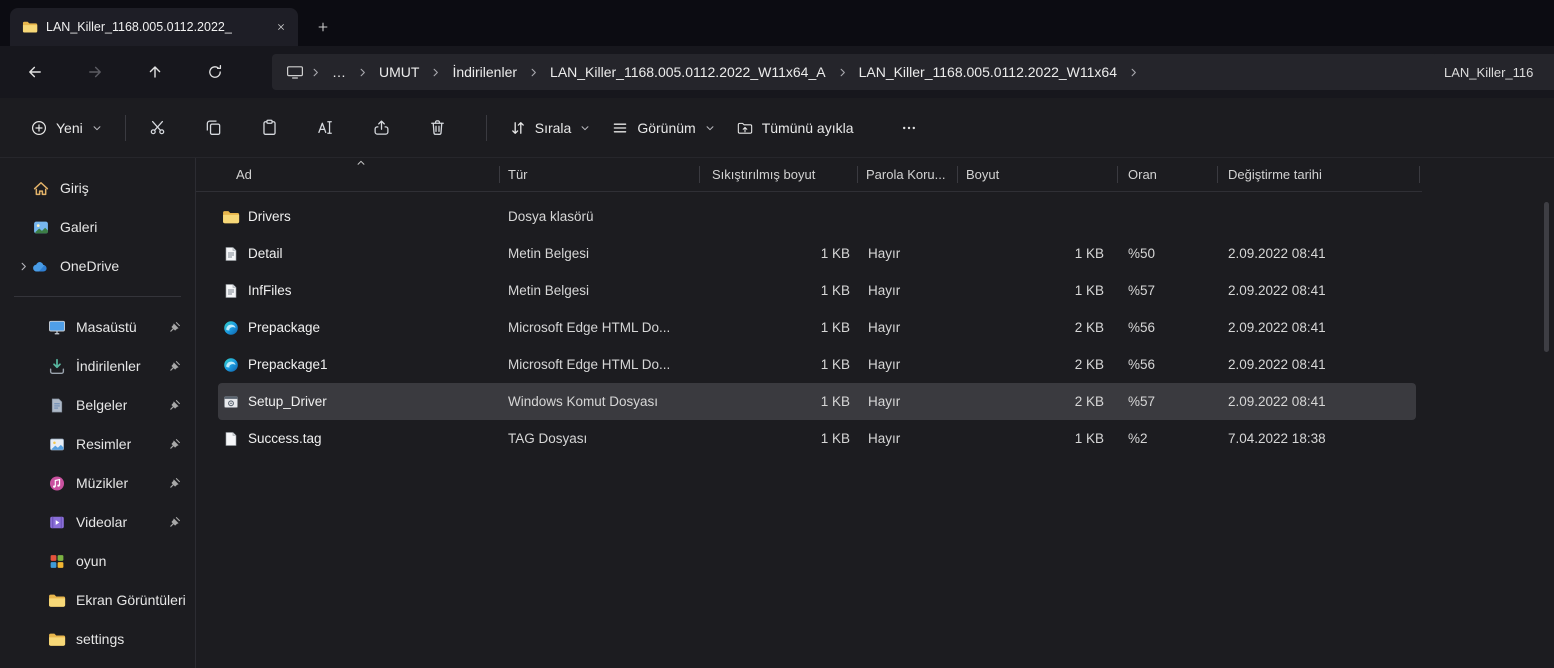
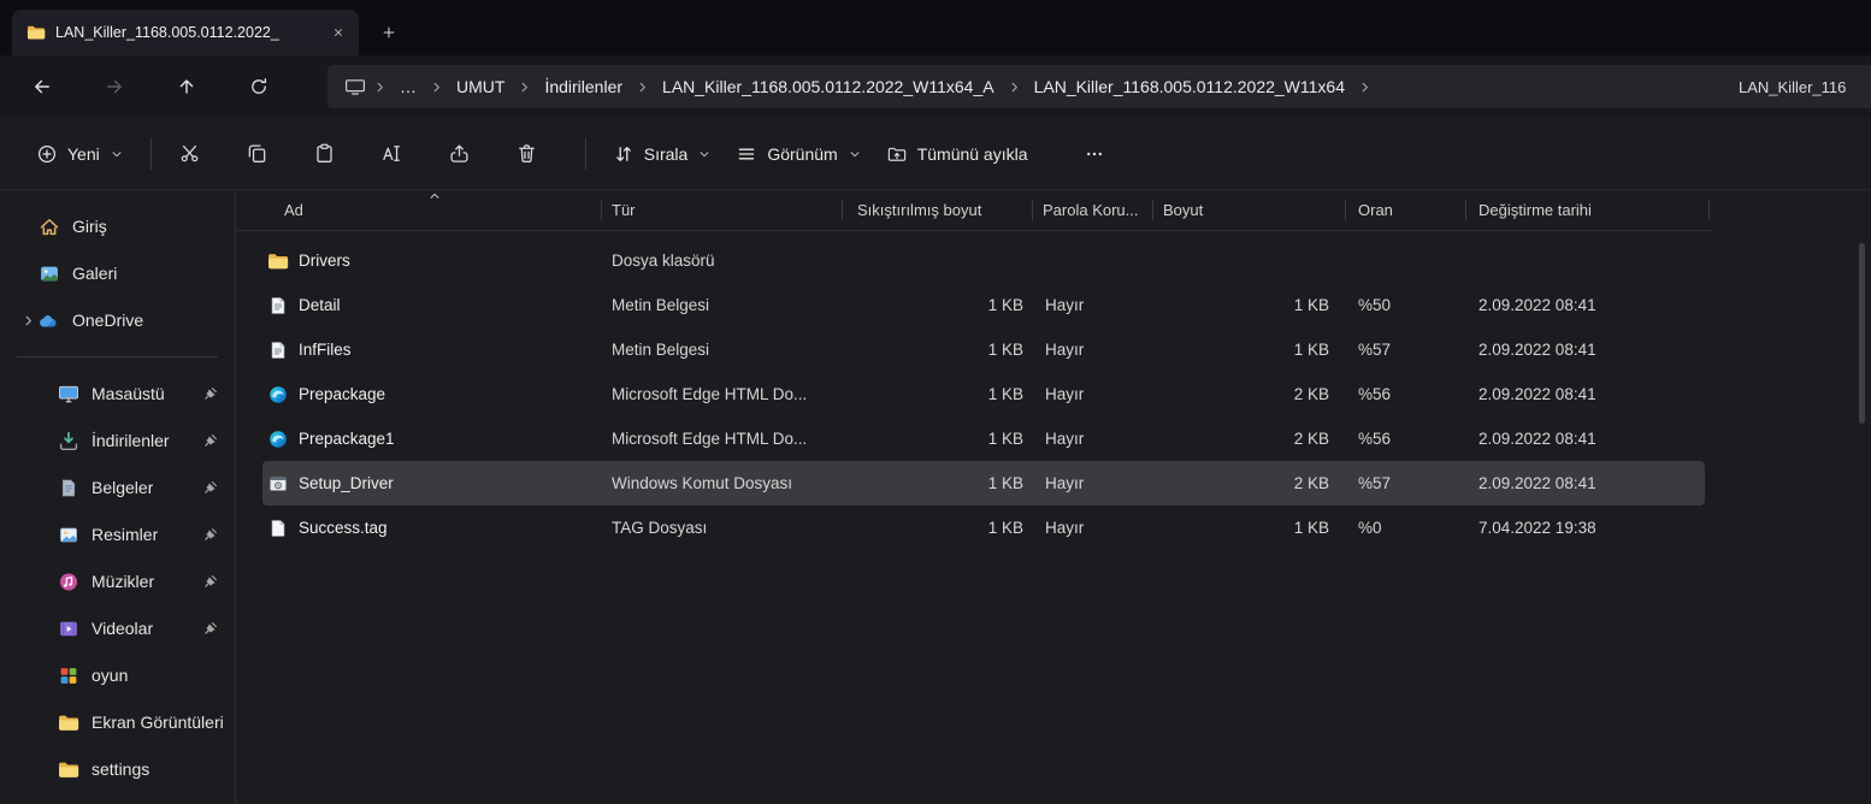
  LAN_Killer_1168.005.0112.2022_
  …
  UMUT
  İndirilenler
  LAN_Killer_1168.005.0112.2022_W11x64_A
  LAN_Killer_1168.005.0112.2022_W11x64
  LAN_Killer_116
  Yeni
  Sırala
  Görünüm
  Tümünü ayıkla
  Giriş
  Galeri
  OneDrive
  Masaüstü
  İndirilenler
  Belgeler
  Resimler
  Müzikler
  Videolar
  oyun
  Ekran Görüntüleri
  settings
  Ad
  Tür
  Sıkıştırılmış boyut
  Parola Koru...
  Boyut
  Oran
  Değiştirme tarihi
  Drivers
  Dosya klasörü
  Detail
  Metin Belgesi
  1 KB
  Hayır
  1 KB
  %50
  2.09.2022 08:41
  InfFiles
  Metin Belgesi
  1 KB
  Hayır
  1 KB
  %57
  2.09.2022 08:41
  Prepackage
  Microsoft Edge HTML Do...
  1 KB
  Hayır
  2 KB
  %56
  2.09.2022 08:41
  Prepackage1
  Microsoft Edge HTML Do...
  1 KB
  Hayır
  2 KB
  %56
  2.09.2022 08:41
  Setup_Driver
  Windows Komut Dosyası
  1 KB
  Hayır
  2 KB
  %57
  2.09.2022 08:41
  Success.tag
  TAG Dosyası
  1 KB
  Hayır
  1 KB
- %2
+ %0
- 7.04.2022 18:38
+ 7.04.2022 19:38
